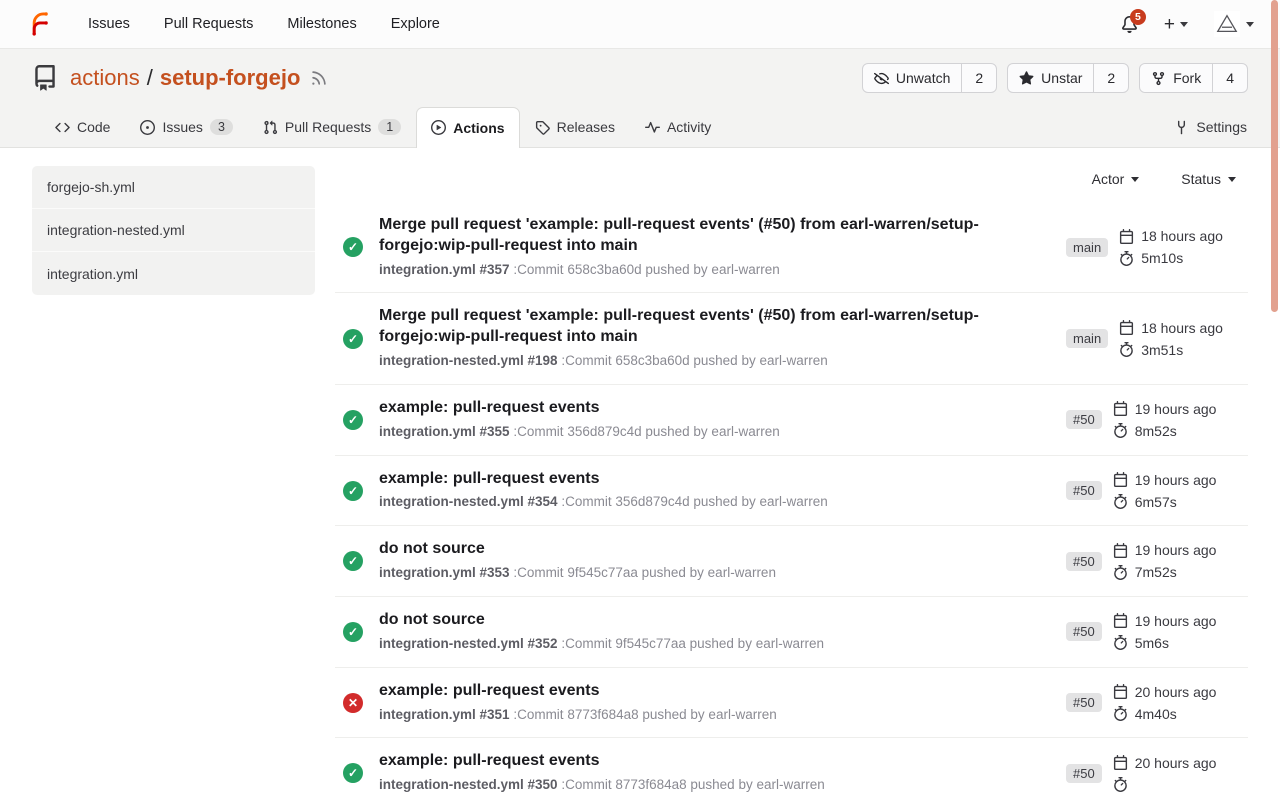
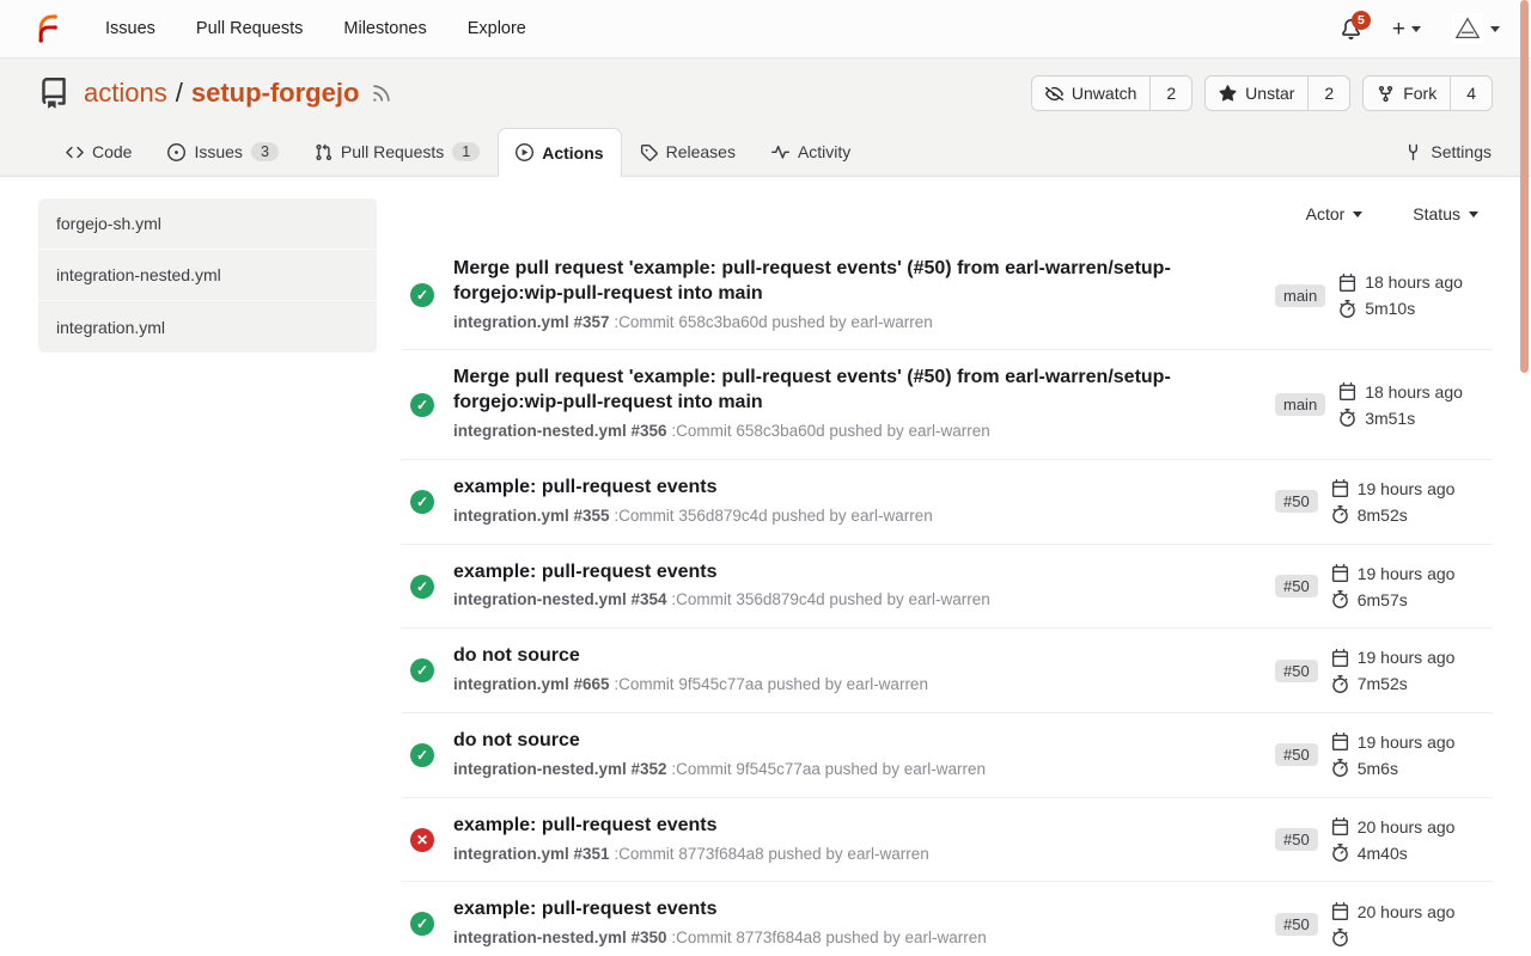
  Issues
  Pull Requests
  Milestones
  Explore
  5
  +
  actions
  /
  setup-forgejo
  Unwatch
  2
  Unstar
  2
  Fork
  4
  Code
  Issues
  3
  Pull Requests
  1
  Actions
  Releases
  Activity
  Settings
  forgejo-sh.yml
  integration-nested.yml
  integration.yml
  Actor
  Status
  Merge pull request 'example: pull-request events' (#50) from earl-warren/setup-forgejo:wip-pull-request into main
  integration.yml #357 :Commit 658c3ba60d pushed by earl-warren
  main
  18 hours ago
  5m10s
  Merge pull request 'example: pull-request events' (#50) from earl-warren/setup-forgejo:wip-pull-request into main
- integration-nested.yml #198 :Commit 658c3ba60d pushed by earl-warren
+ integration-nested.yml #356 :Commit 658c3ba60d pushed by earl-warren
  main
  18 hours ago
  3m51s
  example: pull-request events
  integration.yml #355 :Commit 356d879c4d pushed by earl-warren
  #50
  19 hours ago
  8m52s
  example: pull-request events
  integration-nested.yml #354 :Commit 356d879c4d pushed by earl-warren
  #50
  19 hours ago
  6m57s
  do not source
- integration.yml #353 :Commit 9f545c77aa pushed by earl-warren
+ integration.yml #665 :Commit 9f545c77aa pushed by earl-warren
  #50
  19 hours ago
  7m52s
  do not source
  integration-nested.yml #352 :Commit 9f545c77aa pushed by earl-warren
  #50
  19 hours ago
  5m6s
  example: pull-request events
  integration.yml #351 :Commit 8773f684a8 pushed by earl-warren
  #50
  20 hours ago
  4m40s
  example: pull-request events
  integration-nested.yml #350 :Commit 8773f684a8 pushed by earl-warren
  #50
  20 hours ago
